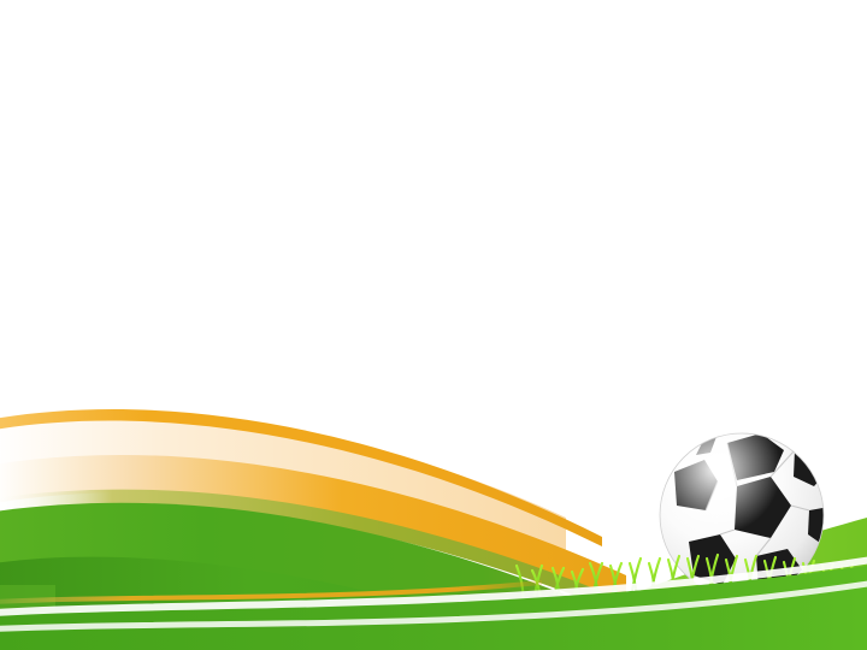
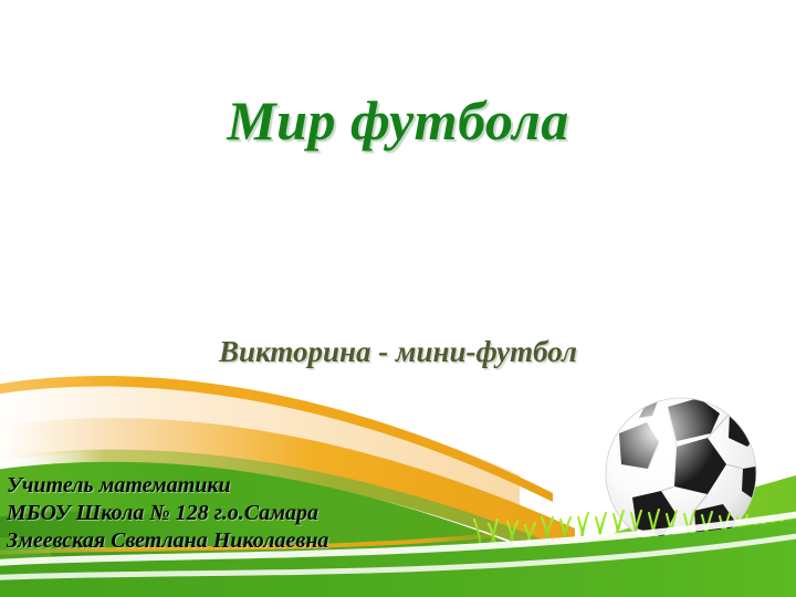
+ Мир футбола
+ Викторина - мини-футбол
+ Учитель математики
+ МБОУ Школа № 128 г.о.Самара
+ Змеевская Светлана Николаевна
